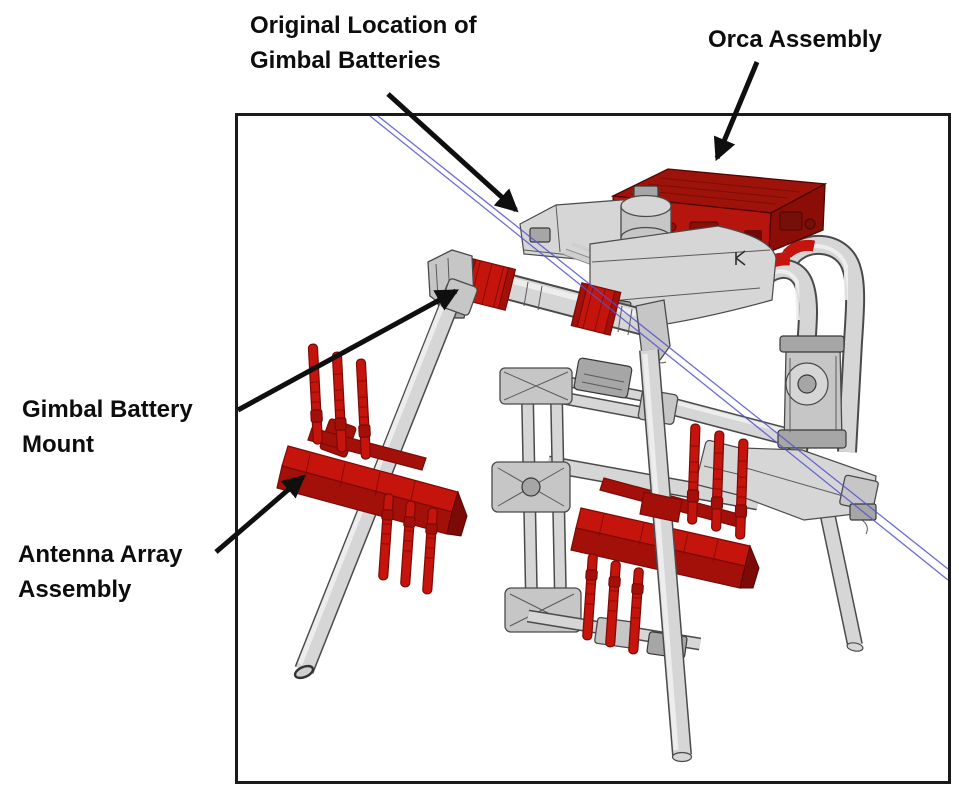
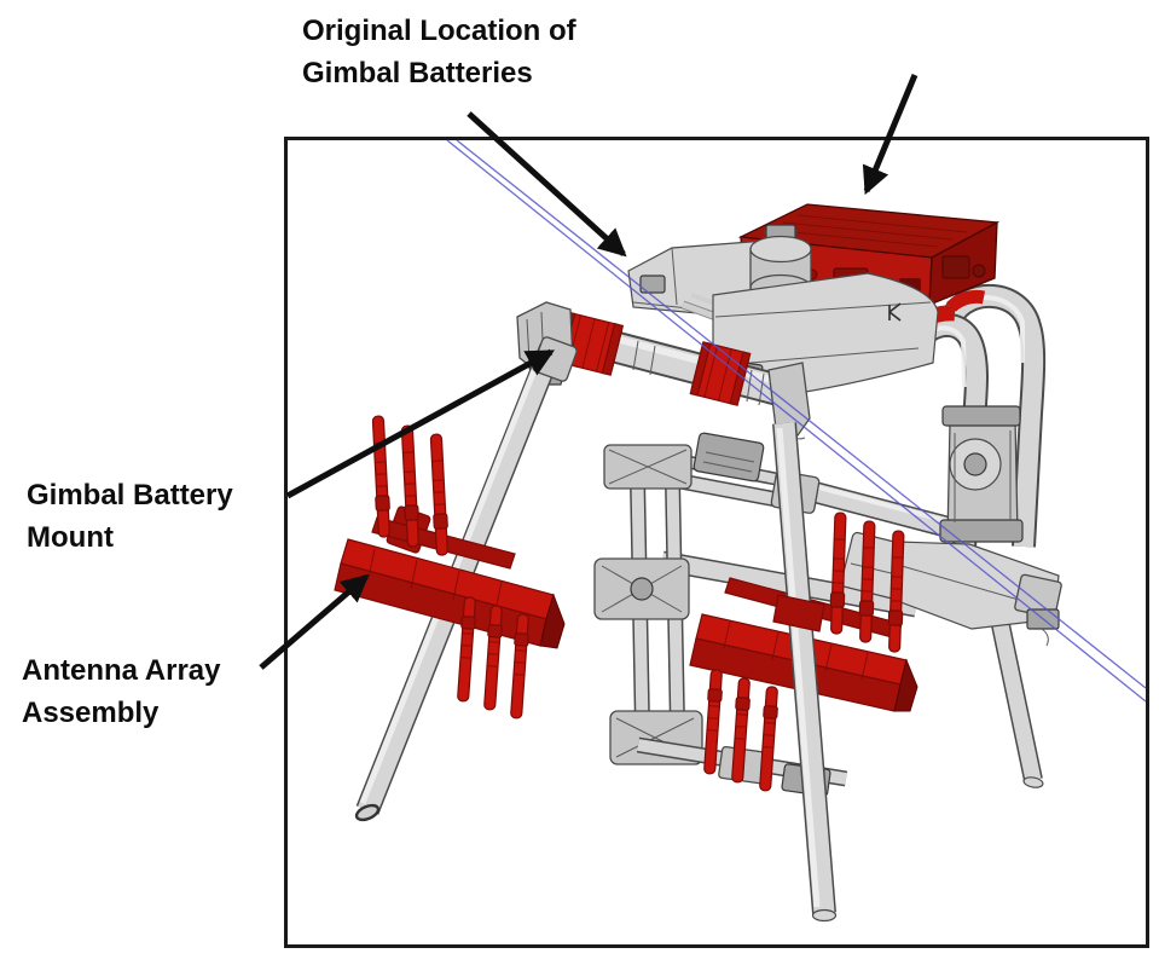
  Original Location of
  Gimbal Batteries
- Orca Assembly
  Gimbal Battery
  Mount
  Antenna Array
  Assembly
